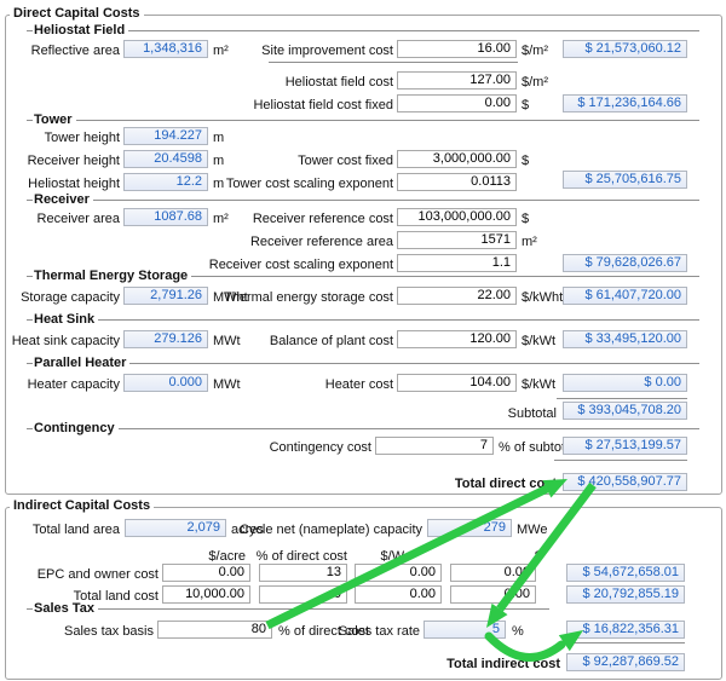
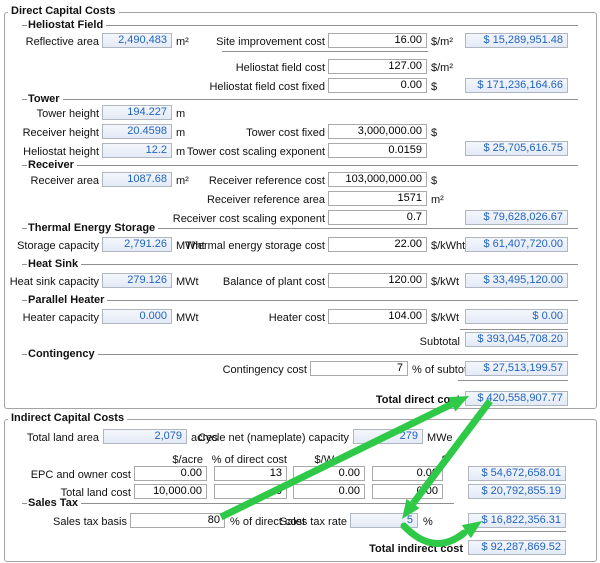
  Direct Capital Costs
  Heliostat Field
  Reflective area
- 1,348,316
+ 2,490,483
  m²
  Site improvement cost
  16.00
  $/m²
- $ 21,573,060.12
+ $ 15,289,951.48
  Heliostat field cost
  127.00
  $/m²
  Heliostat field cost fixed
  0.00
  $
  $ 171,236,164.66
  Tower
  Tower height
  194.227
  m
  Receiver height
  20.4598
  m
  Tower cost fixed
  3,000,000.00
  $
  Heliostat height
  12.2
  m
  Tower cost scaling exponent
- 0.0113
+ 0.0159
  $ 25,705,616.75
  Receiver
  Receiver area
  1087.68
  m²
  Receiver reference cost
  103,000,000.00
  $
  Receiver reference area
  1571
  m²
  Receiver cost scaling exponent
- 1.1
+ 0.7
  $ 79,628,026.67
  Thermal Energy Storage
  Storage capacity
  2,791.26
  MWht
  Thermal energy storage cost
  22.00
  $/kWht
  $ 61,407,720.00
  Heat Sink
  Heat sink capacity
  279.126
  MWt
  Balance of plant cost
  120.00
  $/kWt
  $ 33,495,120.00
  Parallel Heater
  Heater capacity
  0.000
  MWt
  Heater cost
  104.00
  $/kWt
  $ 0.00
  Subtotal
  $ 393,045,708.20
  Contingency
  Contingency cost
  7
  % of subto
  $ 27,513,199.57
  Total direct co
  $ 420,558,907.77
  Indirect Capital Costs
  Total land area
  2,079
  acres
  Cycle net (nameplate) capacity
  279
  MWe
  $/acre
  % of direct cost
  $/W
  EPC and owner cost
  0.00
  13
  0.00
  0.0
  $ 54,672,658.01
  Total land cost
  10,000.00
  0.00
  $ 20,792,855.19
  Sales Tax
  Sales tax basis
  80
  % of direct cost
  Sales tax rate
  5
  %
  $ 16,822,356.31
  Total indirect cost
  $ 92,287,869.52
